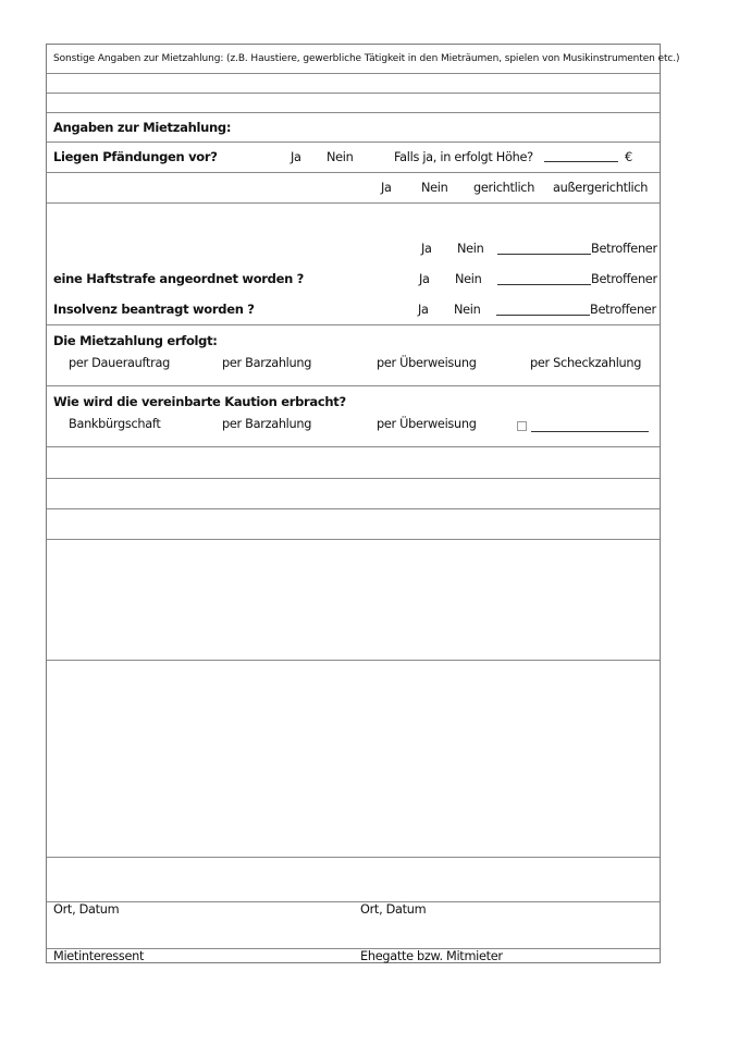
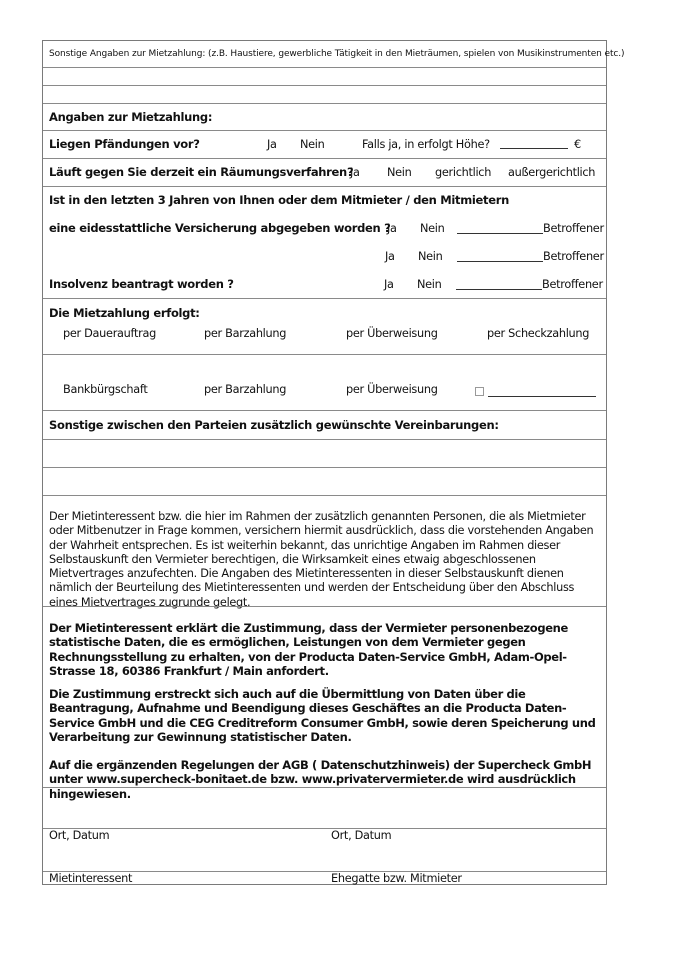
  Sonstige Angaben zur Mietzahlung: (z.B. Haustiere, gewerbliche Tätigkeit in den Mieträumen, spielen von Musikinstrumenten etc.)
  Angaben zur Mietzahlung:
  Liegen Pfändungen vor?
  Ja
  Nein
  Falls ja, in erfolgt Höhe?
  €
+ Läuft gegen Sie derzeit ein Räumungsverfahren?
  Ja
  Nein
  gerichtlich
  außergerichtlich
+ Ist in den letzten 3 Jahren von Ihnen oder dem Mitmieter / den Mitmietern
+ eine eidesstattliche Versicherung abgegeben worden ?
  Ja
  Nein
  Betroffener
- eine Haftstrafe angeordnet worden ?
  Ja
  Nein
  Betroffener
  Insolvenz beantragt worden ?
  Ja
  Nein
  Betroffener
  Die Mietzahlung erfolgt:
  per Dauerauftrag
  per Barzahlung
  per Überweisung
  per Scheckzahlung
- Wie wird die vereinbarte Kaution erbracht?
  Bankbürgschaft
  per Barzahlung
  per Überweisung
+ Sonstige zwischen den Parteien zusätzlich gewünschte Vereinbarungen:
+ Der Mietinteressent bzw. die hier im Rahmen der zusätzlich genannten Personen, die als Mietmieter oder Mitbenutzer in Frage kommen, versichern hiermit ausdrücklich, dass die vorstehenden Angaben der Wahrheit entsprechen. Es ist weiterhin bekannt, das unrichtige Angaben im Rahmen dieser Selbstauskunft den Vermieter berechtigen, die Wirksamkeit eines etwaig abgeschlossenen Mietvertrages anzufechten. Die Angaben des Mietinteressenten in dieser Selbstauskunft dienen nämlich der Beurteilung des Mietinteressenten und werden der Entscheidung über den Abschluss eines Mietvertrages zugrunde gelegt.
+ Der Mietinteressent erklärt die Zustimmung, dass der Vermieter personenbezogene statistische Daten, die es ermöglichen, Leistungen von dem Vermieter gegen Rechnungsstellung zu erhalten, von der Producta Daten-Service GmbH, Adam-Opel-Strasse 18, 60386 Frankfurt / Main anfordert.
+ Die Zustimmung erstreckt sich auch auf die Übermittlung von Daten über die Beantragung, Aufnahme und Beendigung dieses Geschäftes an die Producta Daten-Service GmbH und die CEG Creditreform Consumer GmbH, sowie deren Speicherung und Verarbeitung zur Gewinnung statistischer Daten.
+ Auf die ergänzenden Regelungen der AGB ( Datenschutzhinweis) der Supercheck GmbH unter www.supercheck-bonitaet.de bzw. www.privatervermieter.de wird ausdrücklich hingewiesen.
  Ort, Datum
  Ort, Datum
  Mietinteressent
  Ehegatte bzw. Mitmieter
